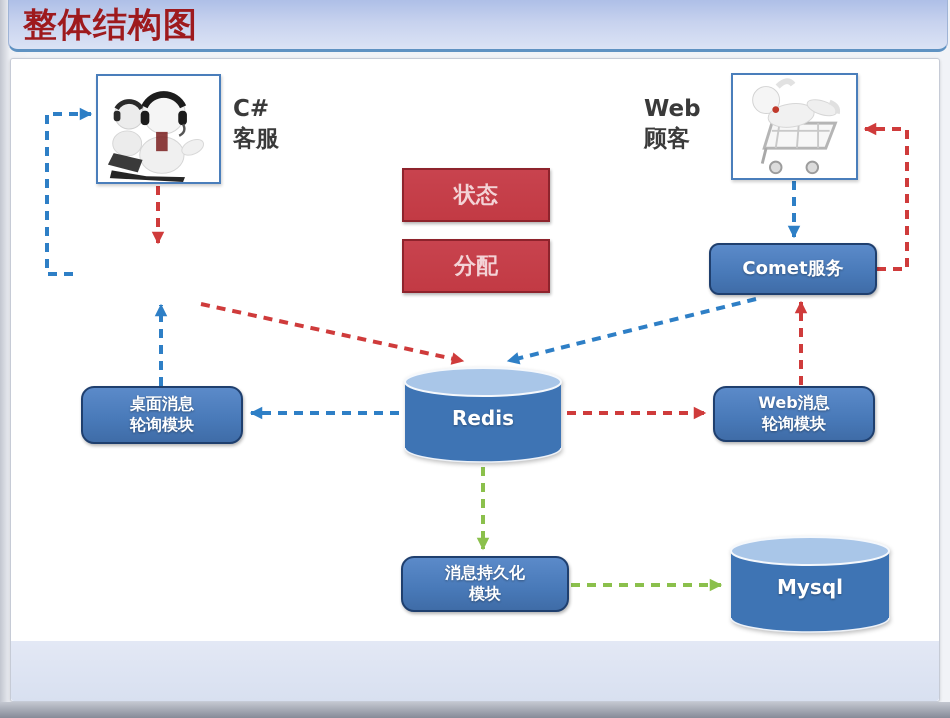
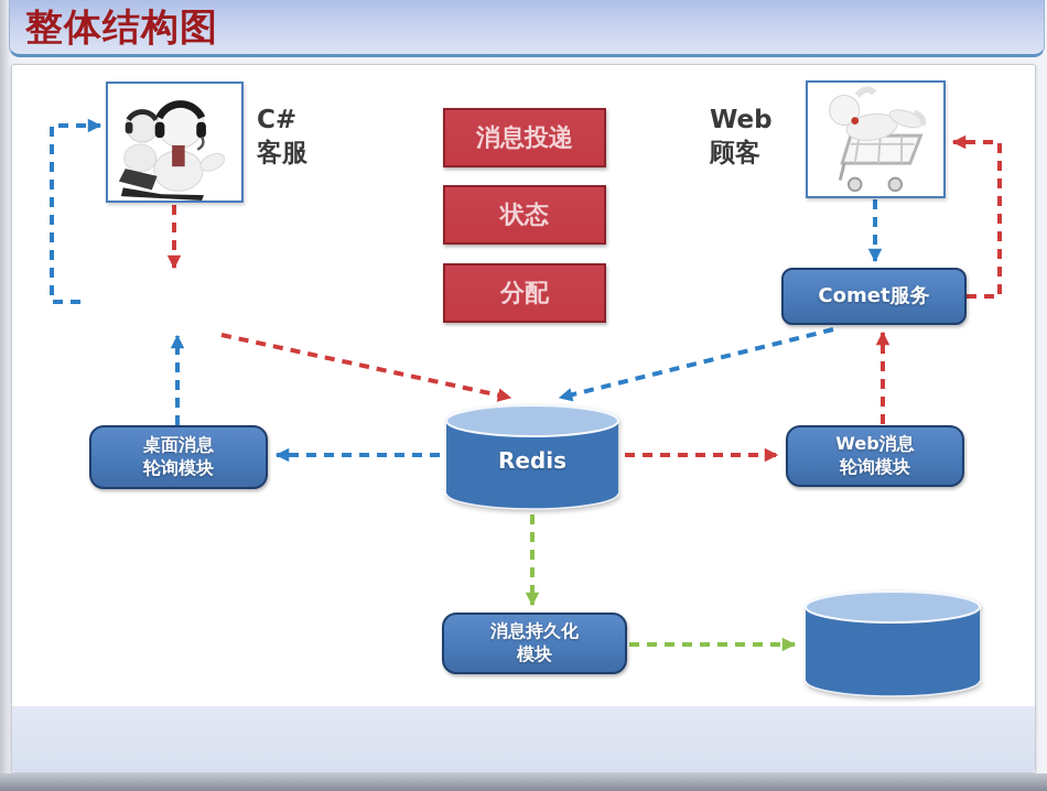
  整体结构图
  C#
  客服
  Web
  顾客
+ 消息投递
  状态
  分配
  Comet服务
  桌面消息
  轮询模块
  Web消息
  轮询模块
  消息持久化
  模块
  Redis
- Mysql
